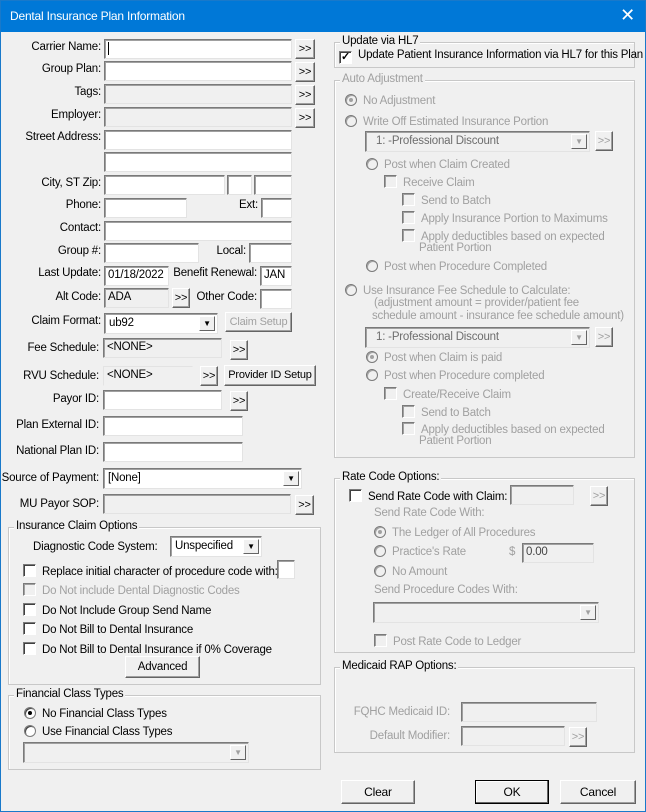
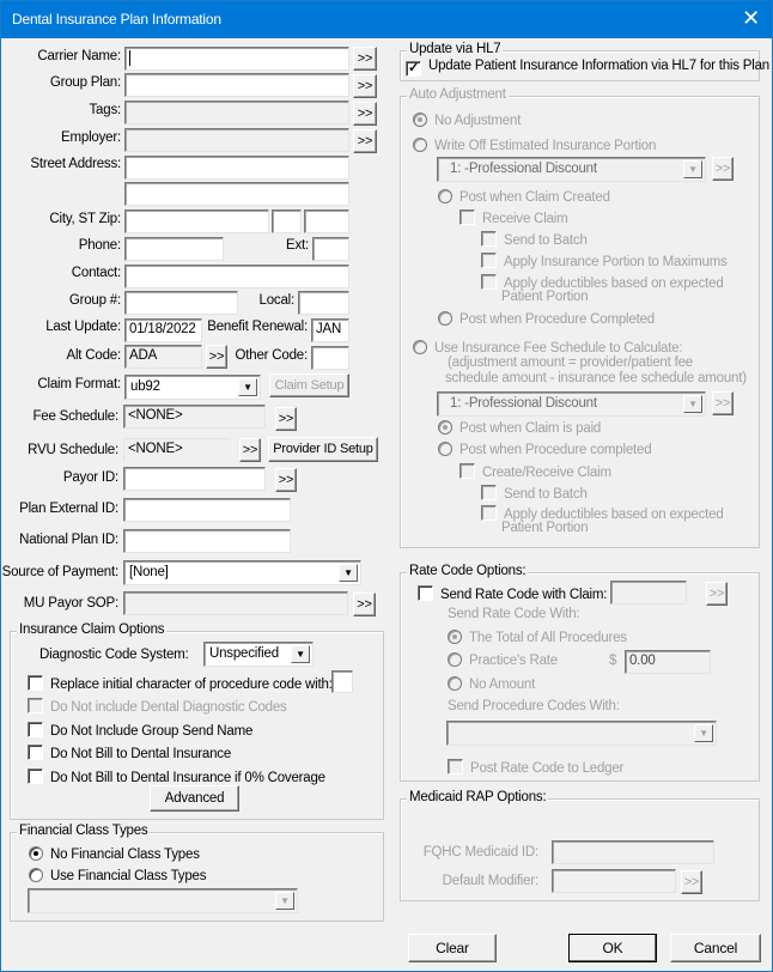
  Dental Insurance Plan Information
  ✕
  Carrier Name:
  >>
  Group Plan:
  >>
  Tags:
  >>
  Employer:
  >>
  Street Address:
  City, ST Zip:
  Phone:
  Ext:
  Contact:
  Group #:
  Local:
  Last Update:
  01/18/2022
  Benefit Renewal:
  JAN
  Alt Code:
  ADA
  >>
  Other Code:
  Claim Format:
  ub92
  ▼
  Claim Setup
  Fee Schedule:
  <NONE>
  >>
  RVU Schedule:
  <NONE>
  >>
  Provider ID Setup
  Payor ID:
  >>
  Plan External ID:
  National Plan ID:
  Source of Payment:
  [None]
  ▼
  MU Payor SOP:
  >>
  Insurance Claim Options
  Diagnostic Code System:
  Unspecified
  ▼
  Replace initial character of procedure code with
  Do Not include Dental Diagnostic Codes
  Do Not Include Group Send Name
  Do Not Bill to Dental Insurance
  Do Not Bill to Dental Insurance if 0% Coverage
  Advanced
  Financial Class Types
  No Financial Class Types
  Use Financial Class Types
  ▼
  Update via HL7
  ✓ Update Patient Insurance Information via HL7 for this Plan
  Auto Adjustment
  No Adjustment
  Write Off Estimated Insurance Portion
  1: -Professional Discount
  ▼
  >>
  Post when Claim Created
  Receive Claim
  Send to Batch
  Apply Insurance Portion to Maximums
  Apply deductibles based on expected
  Patient Portion
  Post when Procedure Completed
  Use Insurance Fee Schedule to Calculate:
  (adjustment amount = provider/patient fee
  schedule amount - insurance fee schedule amount)
  1: -Professional Discount
  ▼
  >>
  Post when Claim is paid
  Post when Procedure completed
  Create/Receive Claim
  Send to Batch
  Apply deductibles based on expected
  Patient Portion
  Rate Code Options:
  Send Rate Code with Claim:
  >>
  Send Rate Code With:
- The Ledger of All Procedures
+ The Total of All Procedures
  Practice's Rate
  $
  0.00
  No Amount
  Send Procedure Codes With:
  ▼
  Post Rate Code to Ledger
  Medicaid RAP Options:
  FQHC Medicaid ID:
  Default Modifier:
  >>
  Clear
  OK
  Cancel
